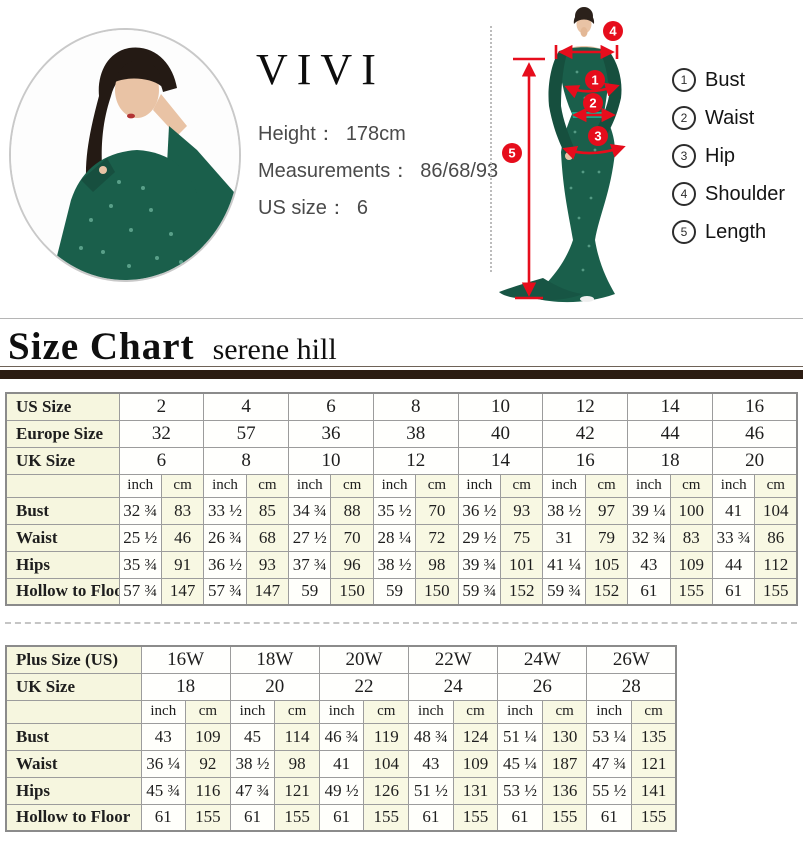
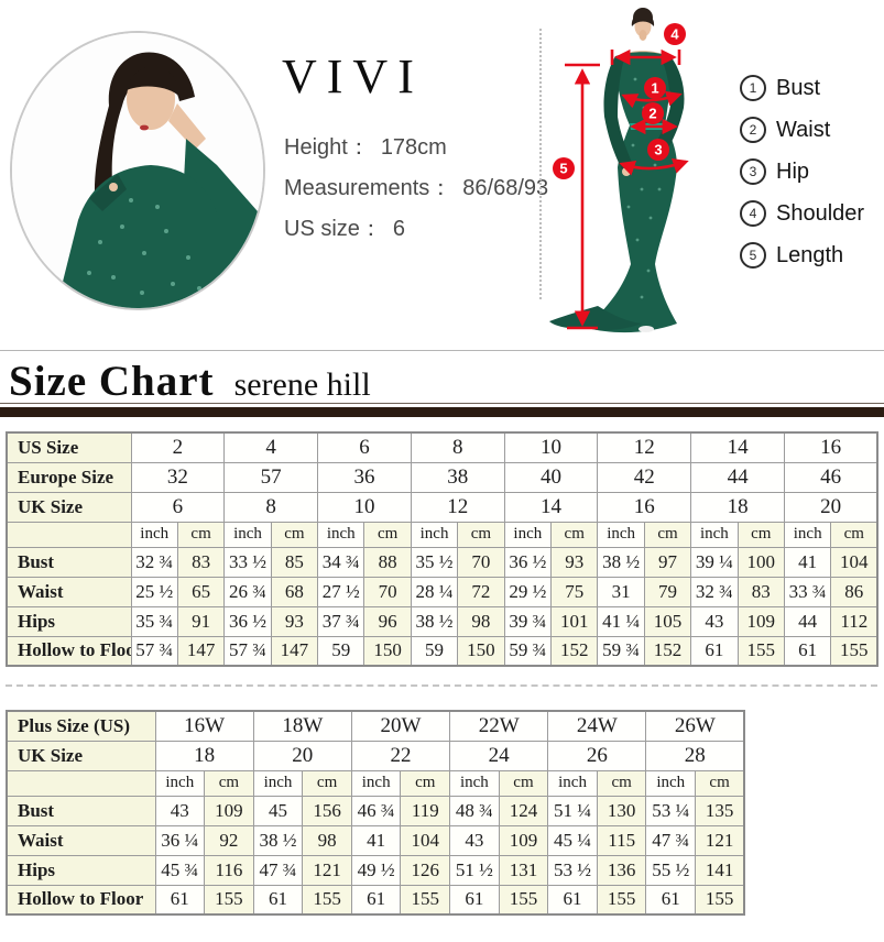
  VIVI
  Height： 178cm
  Measurements： 86/68/93
  US size： 6
  1
  2
  3
  4
  5
  1
  Bust
  2
  Waist
  3
  Hip
  4
  Shoulder
  5
  Length
  Size Chart
  serene hill
  US Size	2	4	6	8	10	12	14	16
  Europe Size	32	57	36	38	40	42	44	46
  UK Size	6	8	10	12	14	16	18	20
  	inch	cm	inch	cm	inch	cm	inch	cm	inch	cm	inch	cm	inch	cm	inch	cm
  Bust	32 ¾	83	33 ½	85	34 ¾	88	35 ½	70	36 ½	93	38 ½	97	39 ¼	100	41	104
- Waist	25 ½	46	26 ¾	68	27 ½	70	28 ¼	72	29 ½	75	31	79	32 ¾	83	33 ¾	86
+ Waist	25 ½	65	26 ¾	68	27 ½	70	28 ¼	72	29 ½	75	31	79	32 ¾	83	33 ¾	86
  Hips	35 ¾	91	36 ½	93	37 ¾	96	38 ½	98	39 ¾	101	41 ¼	105	43	109	44	112
  Hollow to Floo	57 ¾	147	57 ¾	147	59	150	59	150	59 ¾	152	59 ¾	152	61	155	61	155
  Plus Size (US)	16W	18W	20W	22W	24W	26W
  UK Size	18	20	22	24	26	28
  	inch	cm	inch	cm	inch	cm	inch	cm	inch	cm	inch	cm
- Bust	43	109	45	114	46 ¾	119	48 ¾	124	51 ¼	130	53 ¼	135
+ Bust	43	109	45	156	46 ¾	119	48 ¾	124	51 ¼	130	53 ¼	135
- Waist	36 ¼	92	38 ½	98	41	104	43	109	45 ¼	187	47 ¾	121
+ Waist	36 ¼	92	38 ½	98	41	104	43	109	45 ¼	115	47 ¾	121
  Hips	45 ¾	116	47 ¾	121	49 ½	126	51 ½	131	53 ½	136	55 ½	141
  Hollow to Floor	61	155	61	155	61	155	61	155	61	155	61	155
